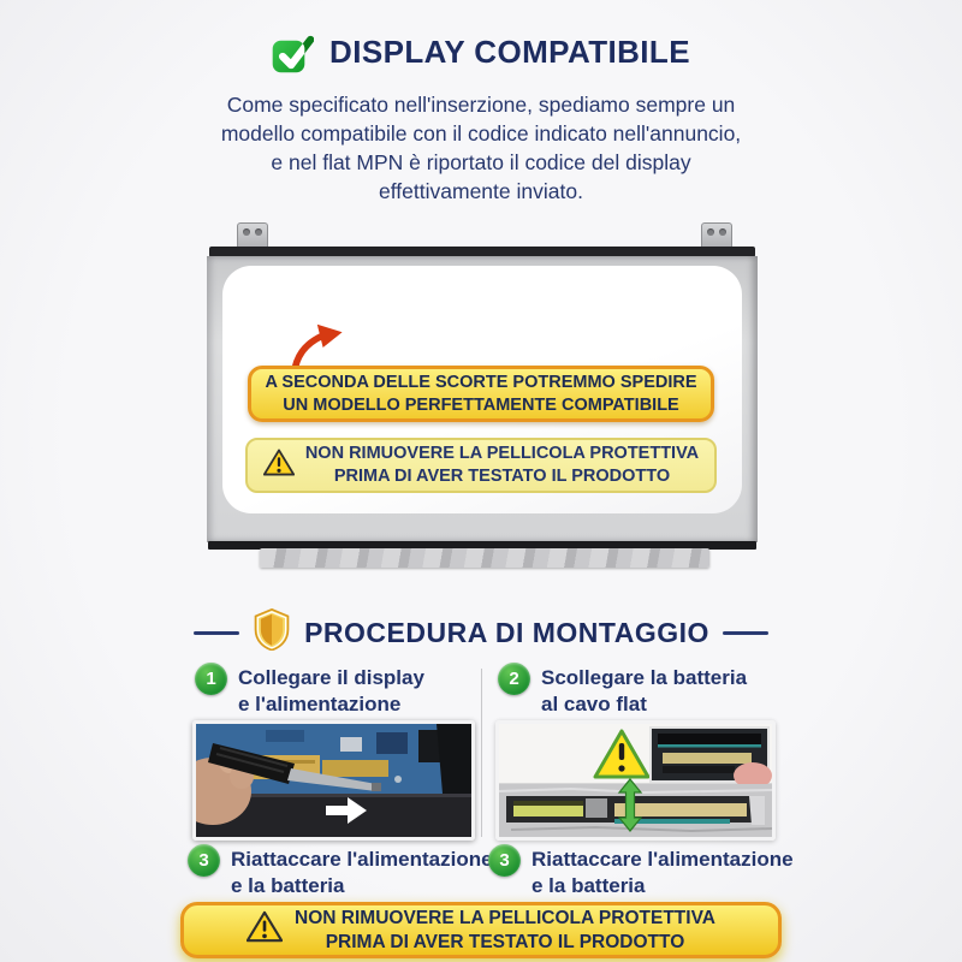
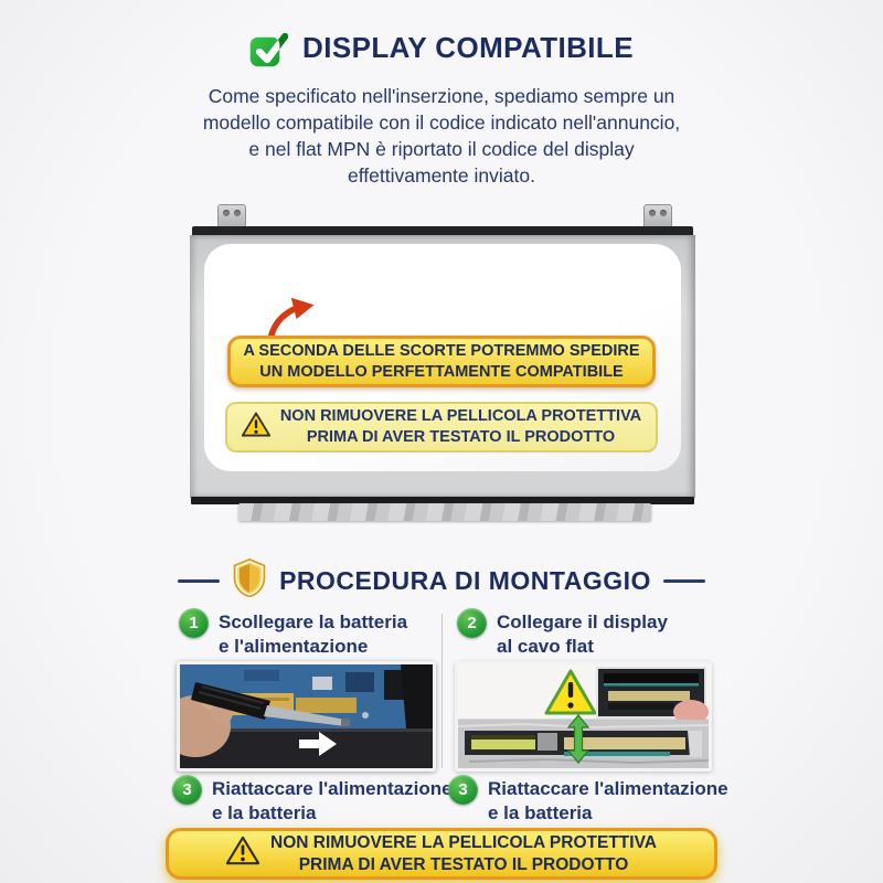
  DISPLAY COMPATIBILE
  Come specificato nell'inserzione, spediamo sempre un
  modello compatibile con il codice indicato nell'annuncio,
  e nel flat MPN è riportato il codice del display
  effettivamente inviato.
  A SECONDA DELLE SCORTE POTREMMO SPEDIRE
  UN MODELLO PERFETTAMENTE COMPATIBILE
  NON RIMUOVERE LA PELLICOLA PROTETTIVA
  PRIMA DI AVER TESTATO IL PRODOTTO
  PROCEDURA DI MONTAGGIO
  1
- Collegare il display
+ Scollegare la batteria
  e l'alimentazione
  2
- Scollegare la batteria
+ Collegare il display
  al cavo flat
  3
  Riattaccare l'alimentazione
  e la batteria
  3
  Riattaccare l'alimentazione
  e la batteria
  NON RIMUOVERE LA PELLICOLA PROTETTIVA
  PRIMA DI AVER TESTATO IL PRODOTTO
